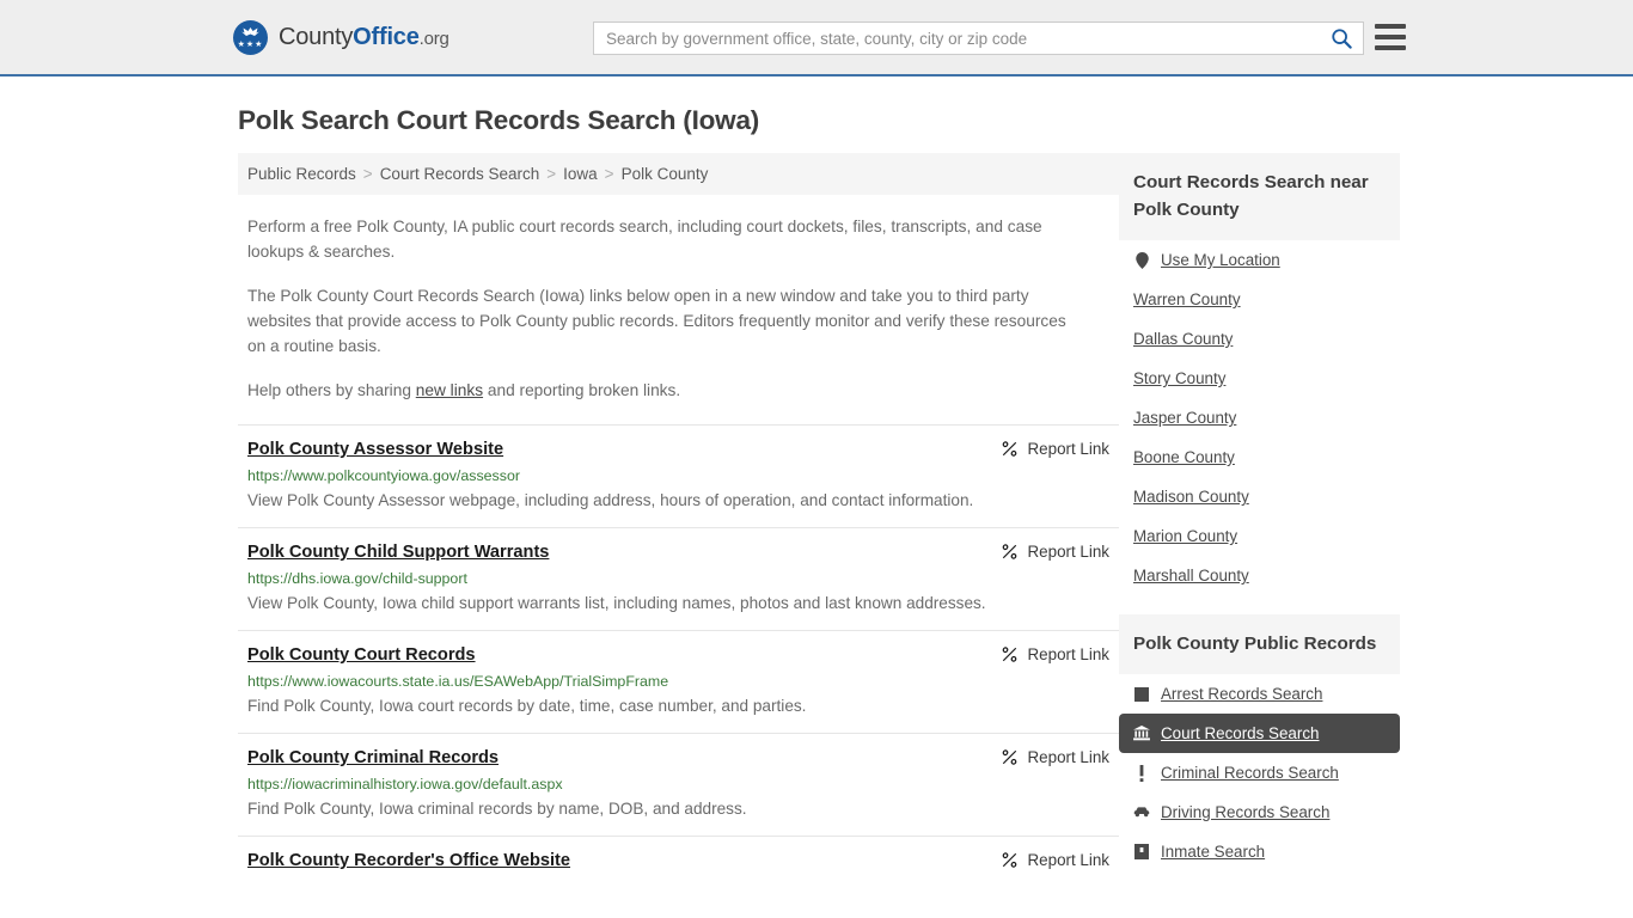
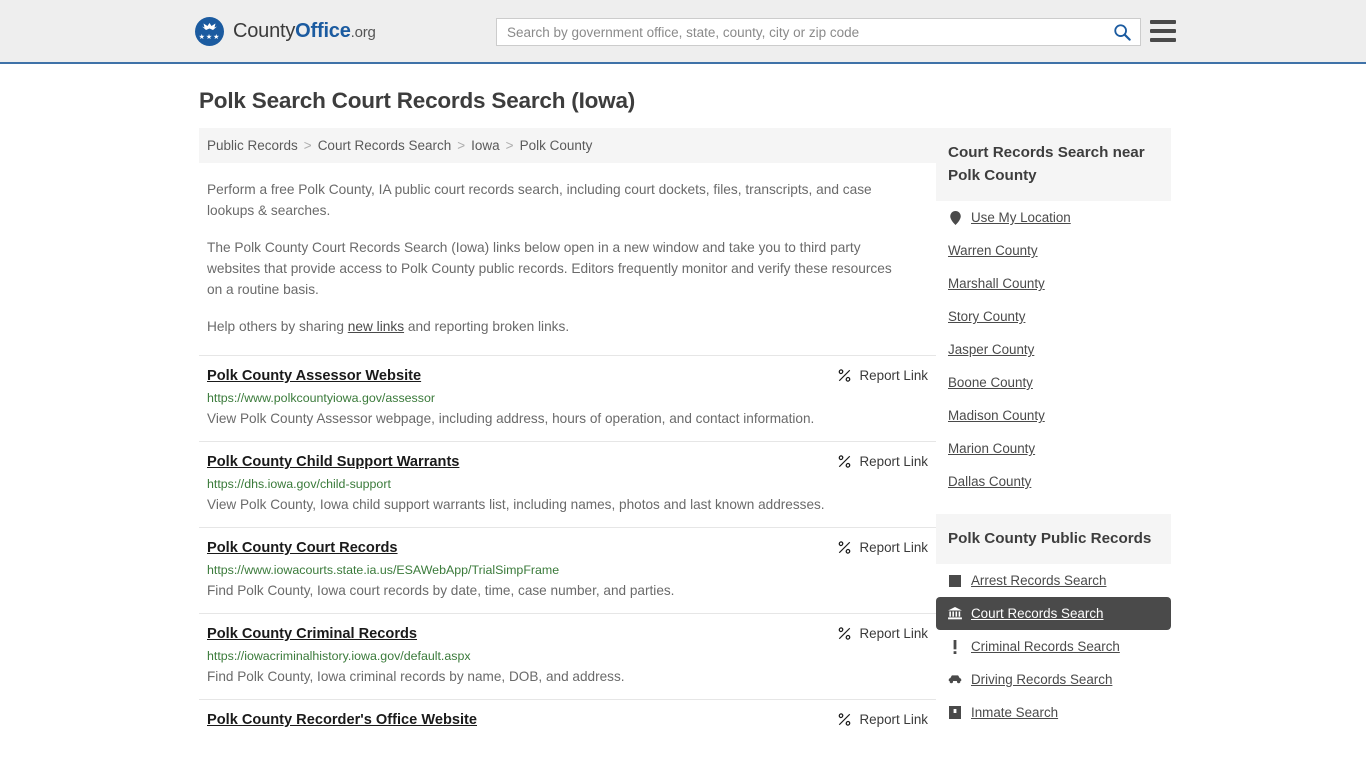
  CountyOffice.org
  Search by government office, state, county, city or zip code
  Polk Search Court Records Search (Iowa)
  Public Records
  >
  Court Records Search
  >
  Iowa
  >
  Polk County
  Perform a free Polk County, IA public court records search, including court dockets, files, transcripts, and case lookups & searches.
  The Polk County Court Records Search (Iowa) links below open in a new window and take you to third party websites that provide access to Polk County public records. Editors frequently monitor and verify these resources on a routine basis.
  Help others by sharing new links and reporting broken links.
  Polk County Assessor Website
  Report Link
  https://www.polkcountyiowa.gov/assessor
  View Polk County Assessor webpage, including address, hours of operation, and contact information.
  Polk County Child Support Warrants
  Report Link
  https://dhs.iowa.gov/child-support
  View Polk County, Iowa child support warrants list, including names, photos and last known addresses.
  Polk County Court Records
  Report Link
  https://www.iowacourts.state.ia.us/ESAWebApp/TrialSimpFrame
  Find Polk County, Iowa court records by date, time, case number, and parties.
  Polk County Criminal Records
  Report Link
  https://iowacriminalhistory.iowa.gov/default.aspx
  Find Polk County, Iowa criminal records by name, DOB, and address.
  Polk County Recorder's Office Website
  Report Link
  Court Records Search near Polk County
  Use My Location
  Warren County
- Dallas County
+ Marshall County
  Story County
  Jasper County
  Boone County
  Madison County
  Marion County
- Marshall County
+ Dallas County
  Polk County Public Records
  Arrest Records Search
  Court Records Search
  Criminal Records Search
  Driving Records Search
  Inmate Search
